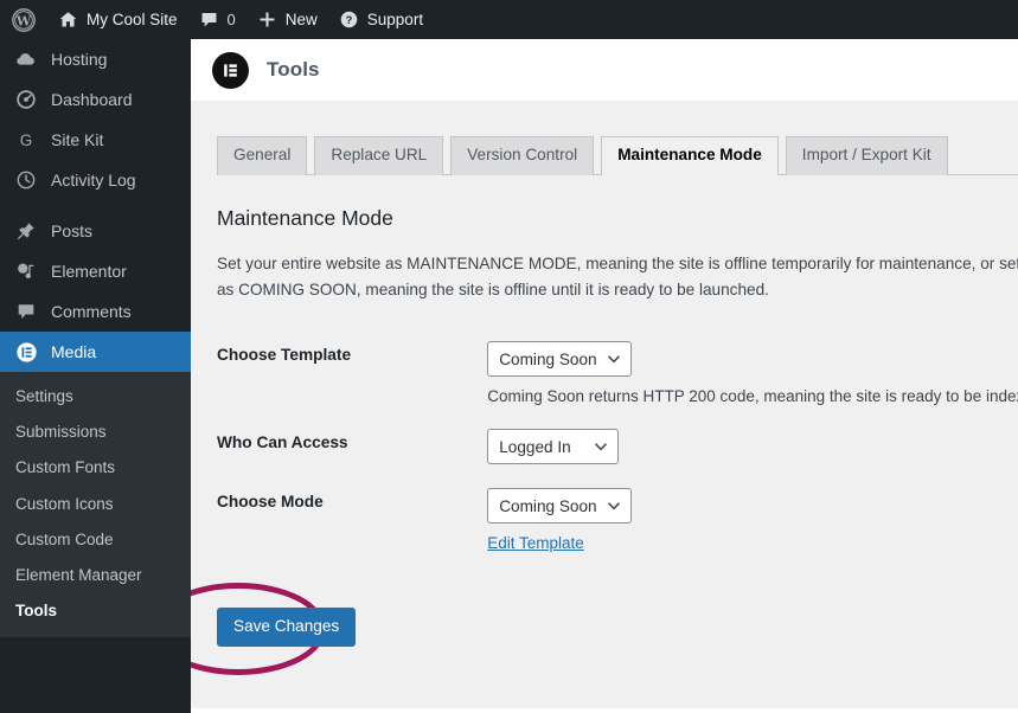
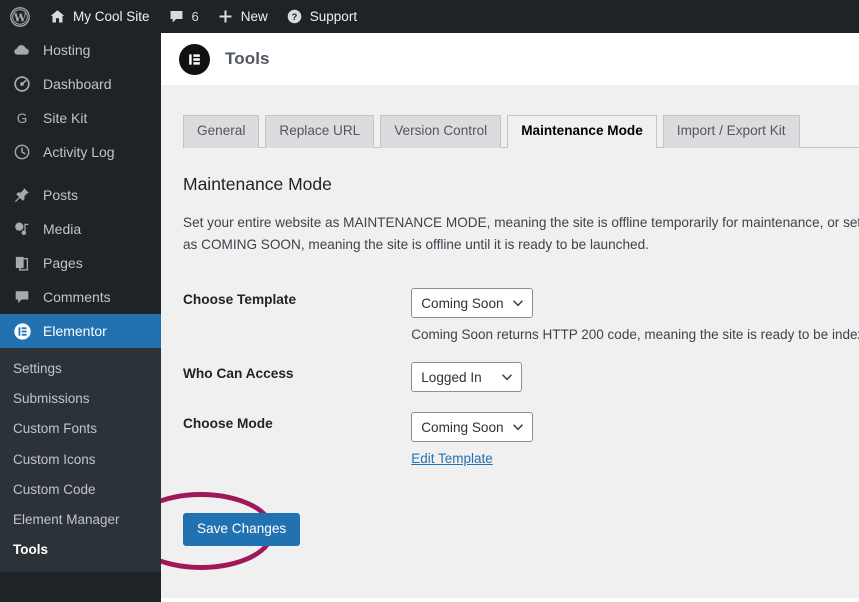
  W
  My Cool Site
- 0
+ 6
  New
  ?
  Support
  Hosting
  Dashboard
  G
  Site Kit
  Activity Log
  Posts
- Elementor
+ Media
+ Pages
  Comments
- Media
+ Elementor
  Settings
  Submissions
  Custom Fonts
  Custom Icons
  Custom Code
  Element Manager
  Tools
  Tools
  General
  Replace URL
  Version Control
  Maintenance Mode
  Import / Export Kit
  Maintenance Mode
  Set your entire website as MAINTENANCE MODE, meaning the site is offline temporarily for maintenance, or se as COMING SOON, meaning the site is offline until it is ready to be launched.
  Choose Template	Coming Soon Coming Soon returns HTTP 200 code, meaning the site is ready to be inde
  Who Can Access	Logged In
  Choose Mode	Coming Soon Edit Template
  Save Changes
